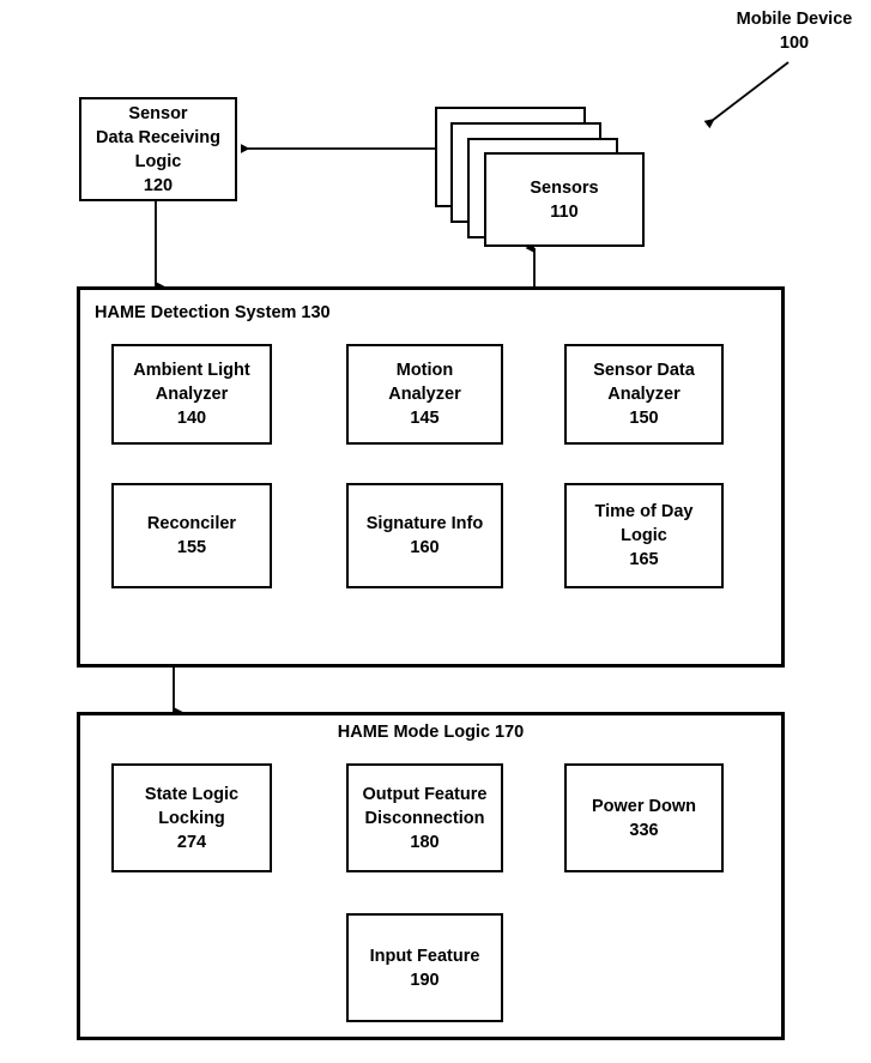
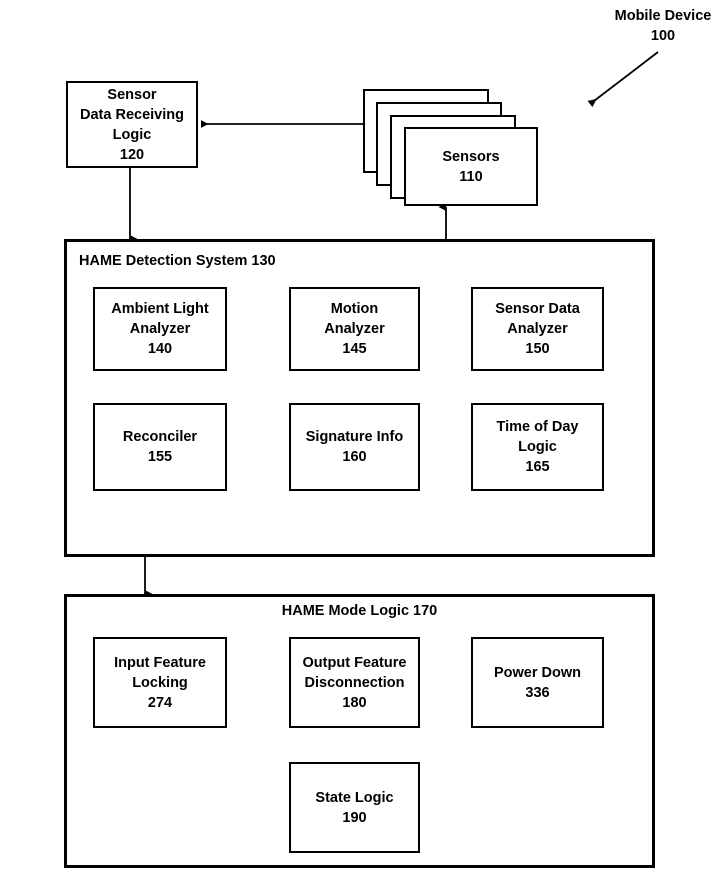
  Mobile Device
  100
  Sensor
  Data Receiving
  Logic
  120
  Sensors
  110
  HAME Detection System 130
  Ambient Light
  Analyzer
  140
  Motion
  Analyzer
  145
  Sensor Data
  Analyzer
  150
  Reconciler
  155
  Signature Info
  160
  Time of Day
  Logic
  165
  HAME Mode Logic 170
- State Logic
+ Input Feature
  Locking
  274
  Output Feature
  Disconnection
  180
  Power Down
  336
- Input Feature
+ State Logic
  190
